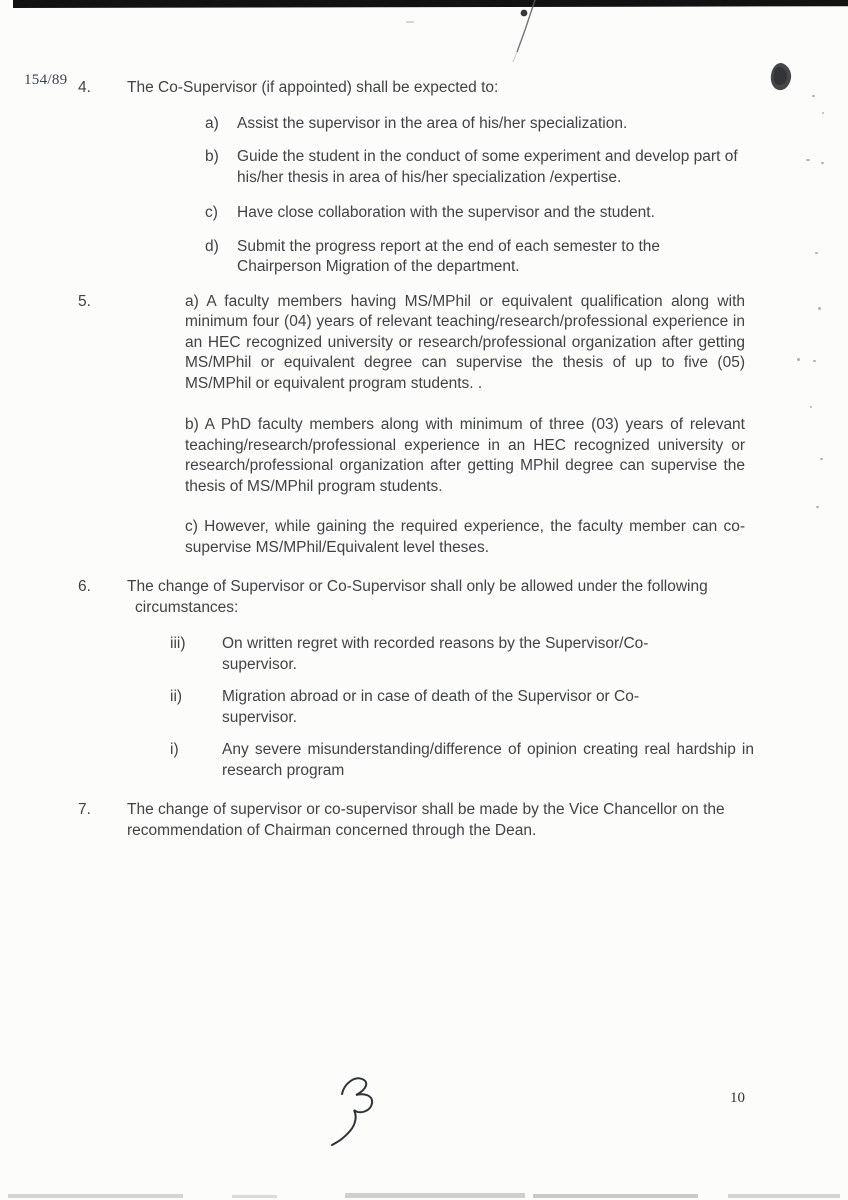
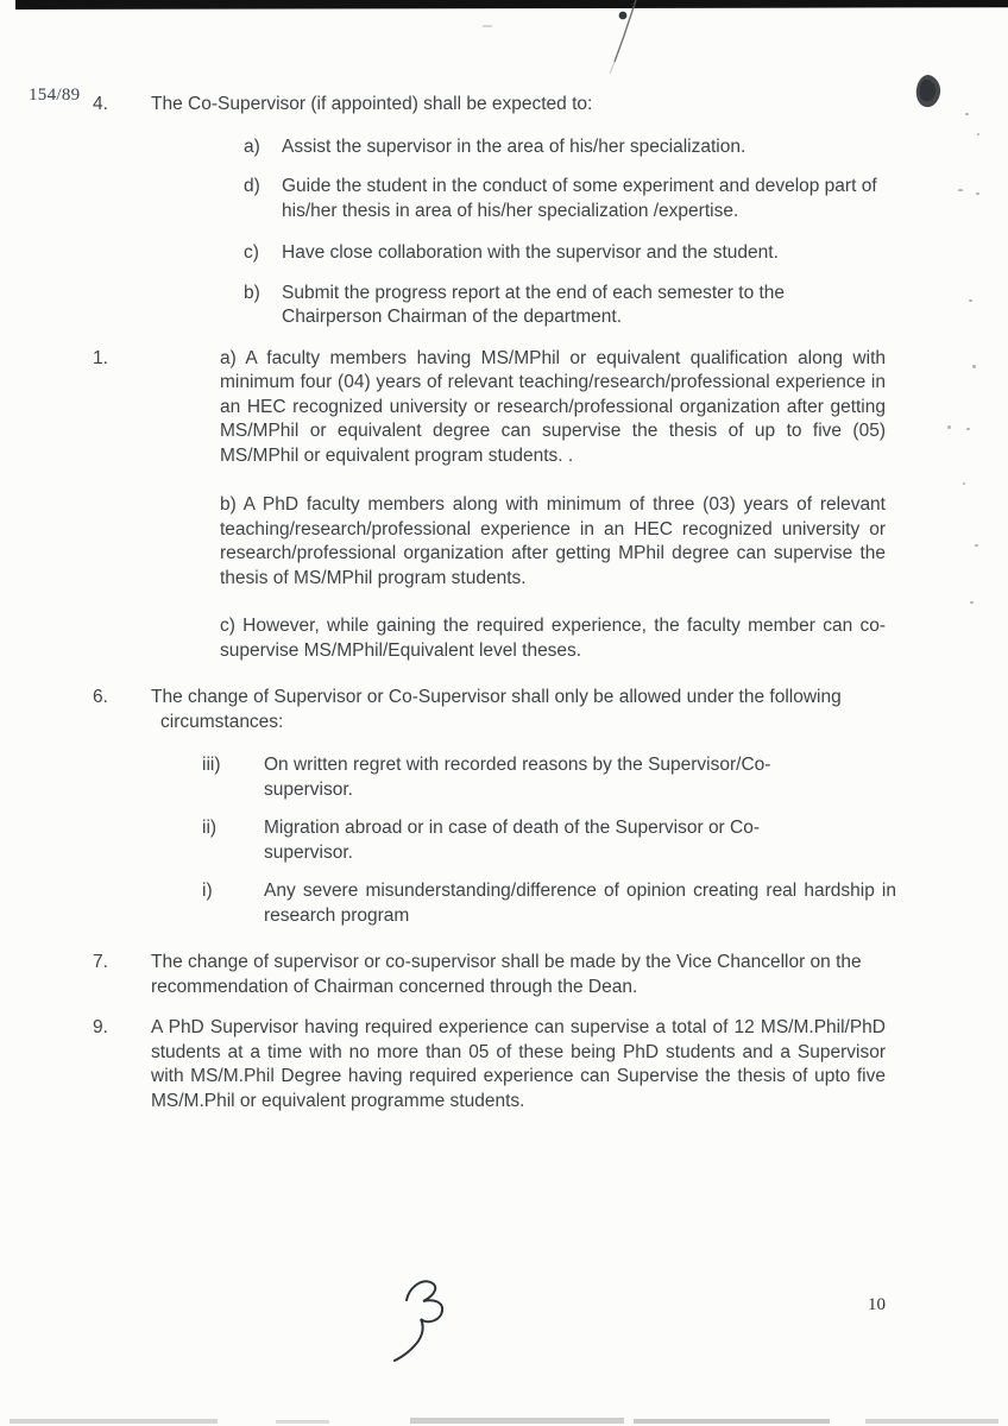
  154/89
  4.
  The Co-Supervisor (if appointed) shall be expected to:
  a)
  Assist the supervisor in the area of his/her specialization.
- b)
+ d)
  Guide the student in the conduct of some experiment and develop part of his/her thesis in area of his/her specialization /expertise.
  c)
  Have close collaboration with the supervisor and the student.
- d)
+ b)
- Submit the progress report at the end of each semester to the Chairperson Migration of the department.
+ Submit the progress report at the end of each semester to the Chairperson Chairman of the department.
- 5.
+ 1.
  a) A faculty members having MS/MPhil or equivalent qualification along with minimum four (04) years of relevant teaching/research/professional experience in an HEC recognized university or research/professional organization after getting MS/MPhil or equivalent degree can supervise the thesis of up to five (05) MS/MPhil or equivalent program students. .
  b) A PhD faculty members along with minimum of three (03) years of relevant teaching/research/professional experience in an HEC recognized university or research/professional organization after getting MPhil degree can supervise the thesis of MS/MPhil program students.
  c) However, while gaining the required experience, the faculty member can co-supervise MS/MPhil/Equivalent level theses.
  6.
  The change of Supervisor or Co-Supervisor shall only be allowed under the following circumstances:
  iii)
  On written regret with recorded reasons by the Supervisor/Co-supervisor.
  ii)
  Migration abroad or in case of death of the Supervisor or Co-supervisor.
  i)
  Any severe misunderstanding/difference of opinion creating real hardship in research program
  7.
  The change of supervisor or co-supervisor shall be made by the Vice Chancellor on the recommendation of Chairman concerned through the Dean.
+ 9.
+ A PhD Supervisor having required experience can supervise a total of 12 MS/M.Phil/PhD students at a time with no more than 05 of these being PhD students and a Supervisor with MS/M.Phil Degree having required experience can Supervise the thesis of upto five MS/M.Phil or equivalent programme students.
  10
